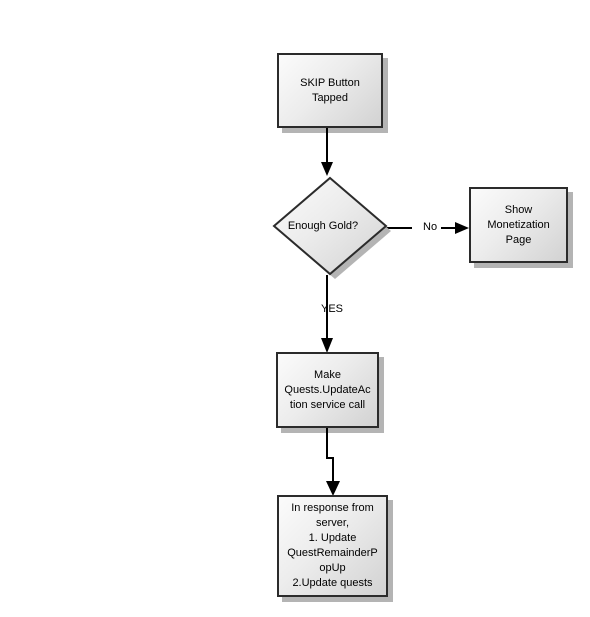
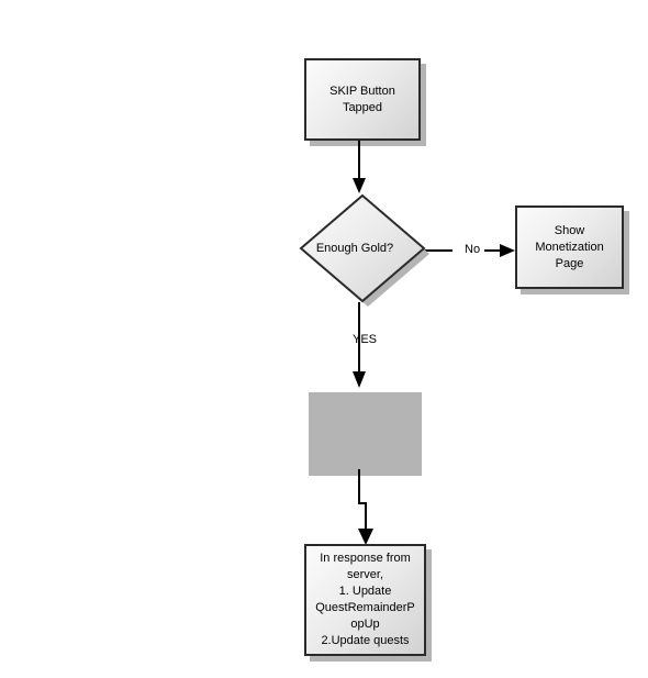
  SKIP Button
  Tapped
  Enough Gold?
  No
  Show
  Monetization
  Page
  YES
- Make
- Quests.UpdateAc
- tion service call
  In response from
  server,
  1. Update
  QuestRemainderP
  opUp
  2.Update quests
